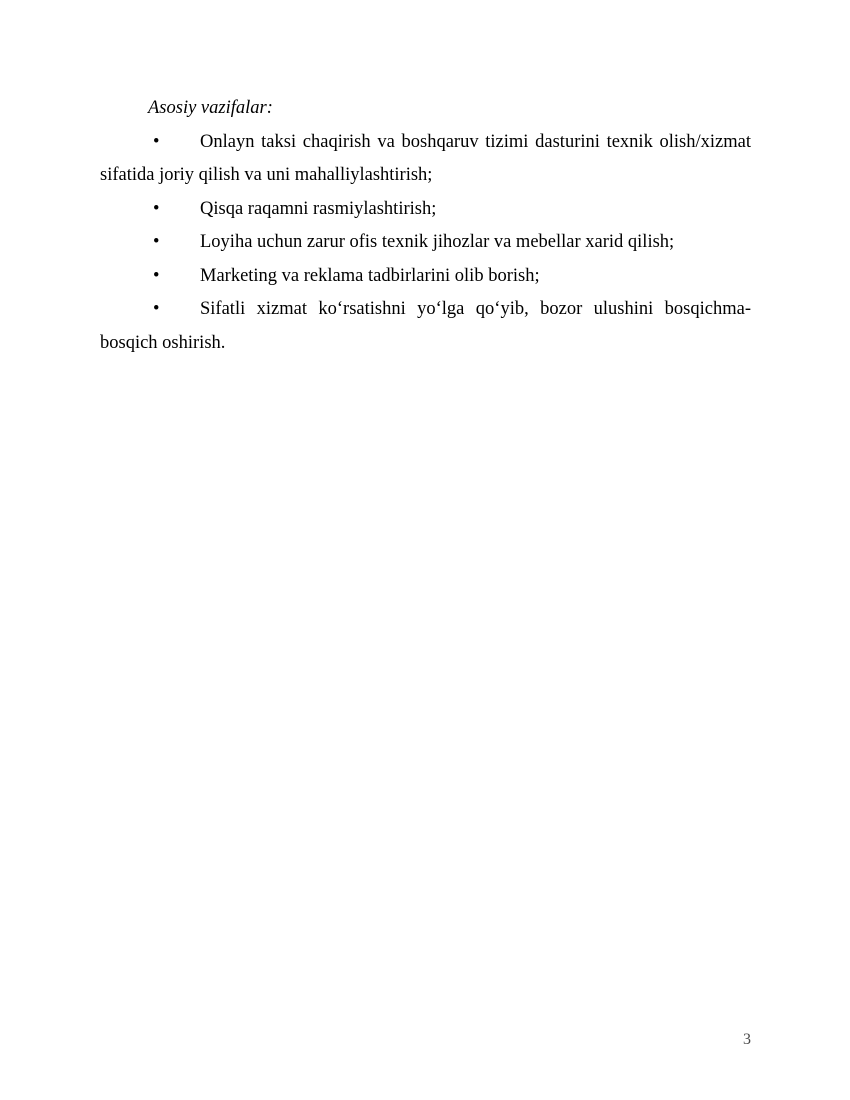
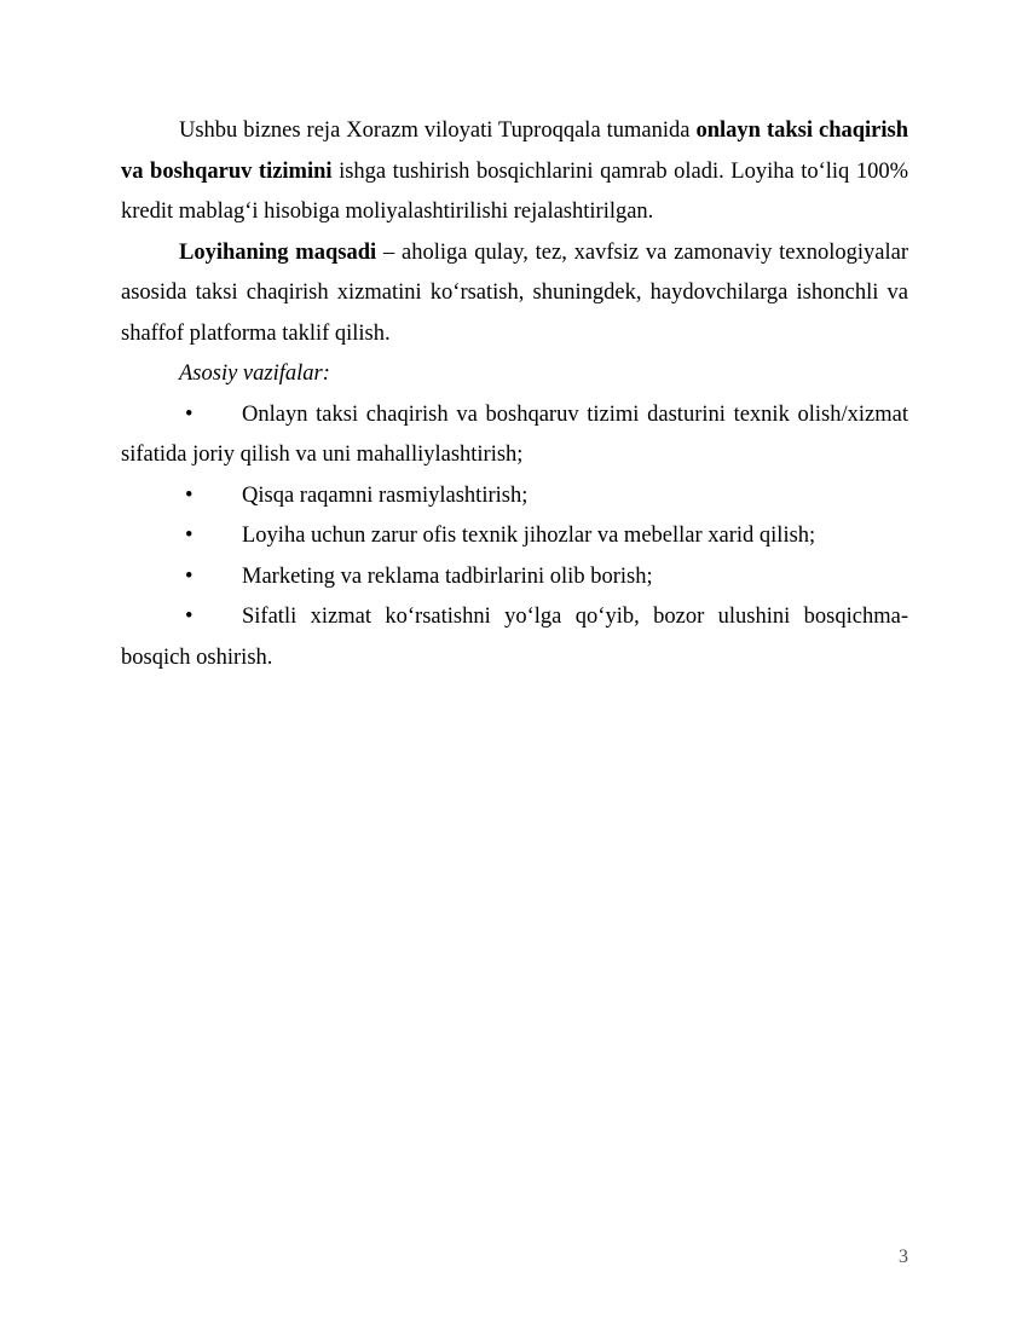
+ Ushbu biznes reja Xorazm viloyati Tuproqqala tumanida onlayn taksi chaqirish va boshqaruv tizimini ishga tushirish bosqichlarini qamrab oladi. Loyiha toʻliq 100% kredit mablagʻi hisobiga moliyalashtirilishi rejalashtirilgan.
+ Loyihaning maqsadi – aholiga qulay, tez, xavfsiz va zamonaviy texnologiyalar asosida taksi chaqirish xizmatini koʻrsatish, shuningdek, haydovchilarga ishonchli va shaffof platforma taklif qilish.
  Asosiy vazifalar:
  •
  Onlayn taksi chaqirish va boshqaruv tizimi dasturini texnik olish/xizmat sifatida joriy qilish va uni mahalliylashtirish;
  •
  Qisqa raqamni rasmiylashtirish;
  •
  Loyiha uchun zarur ofis texnik jihozlar va mebellar xarid qilish;
  •
  Marketing va reklama tadbirlarini olib borish;
  •
  Sifatli xizmat koʻrsatishni yoʻlga qoʻyib, bozor ulushini bosqichma-bosqich oshirish.
  3
